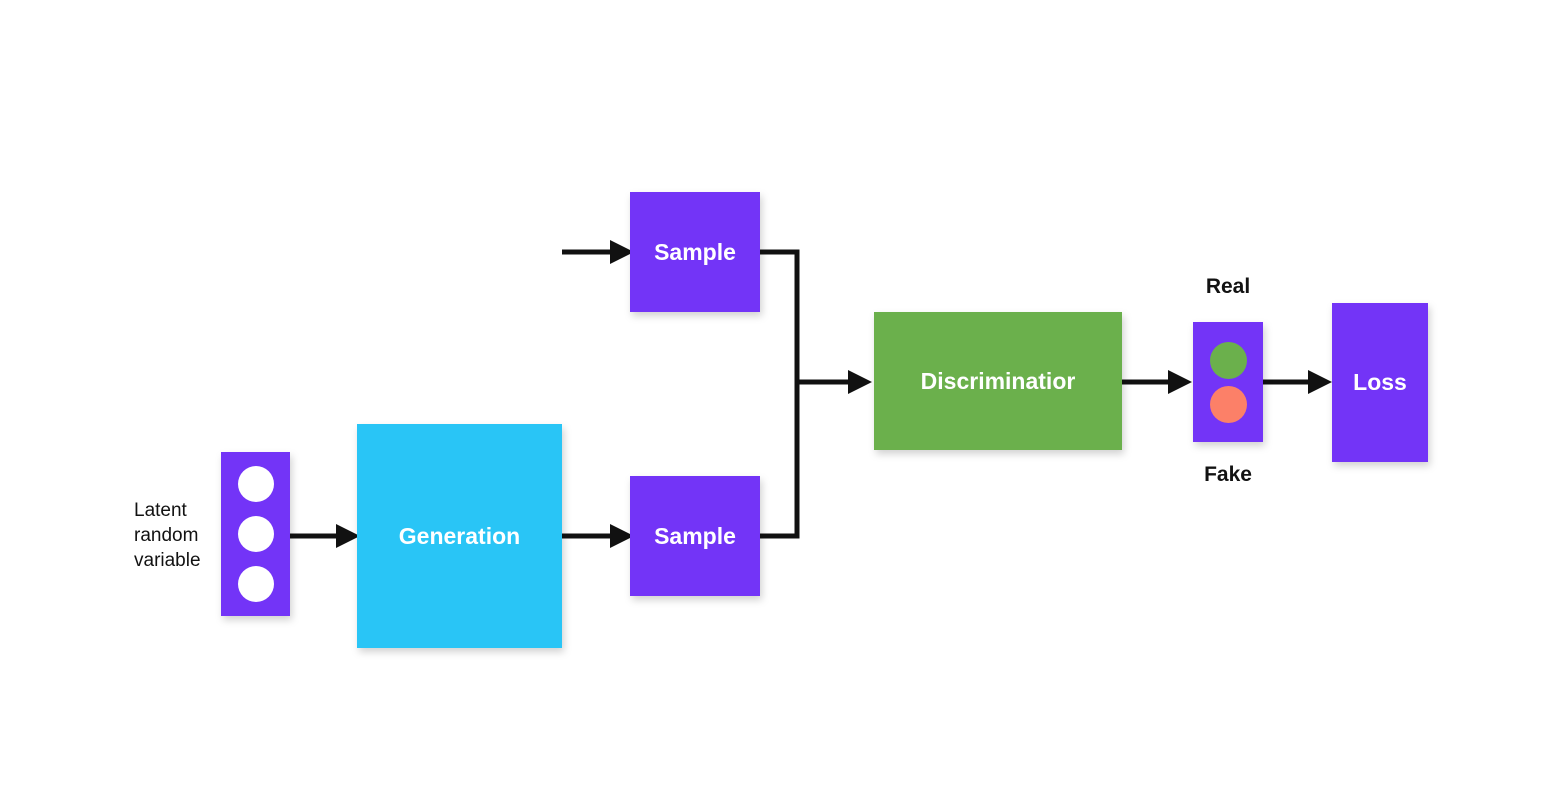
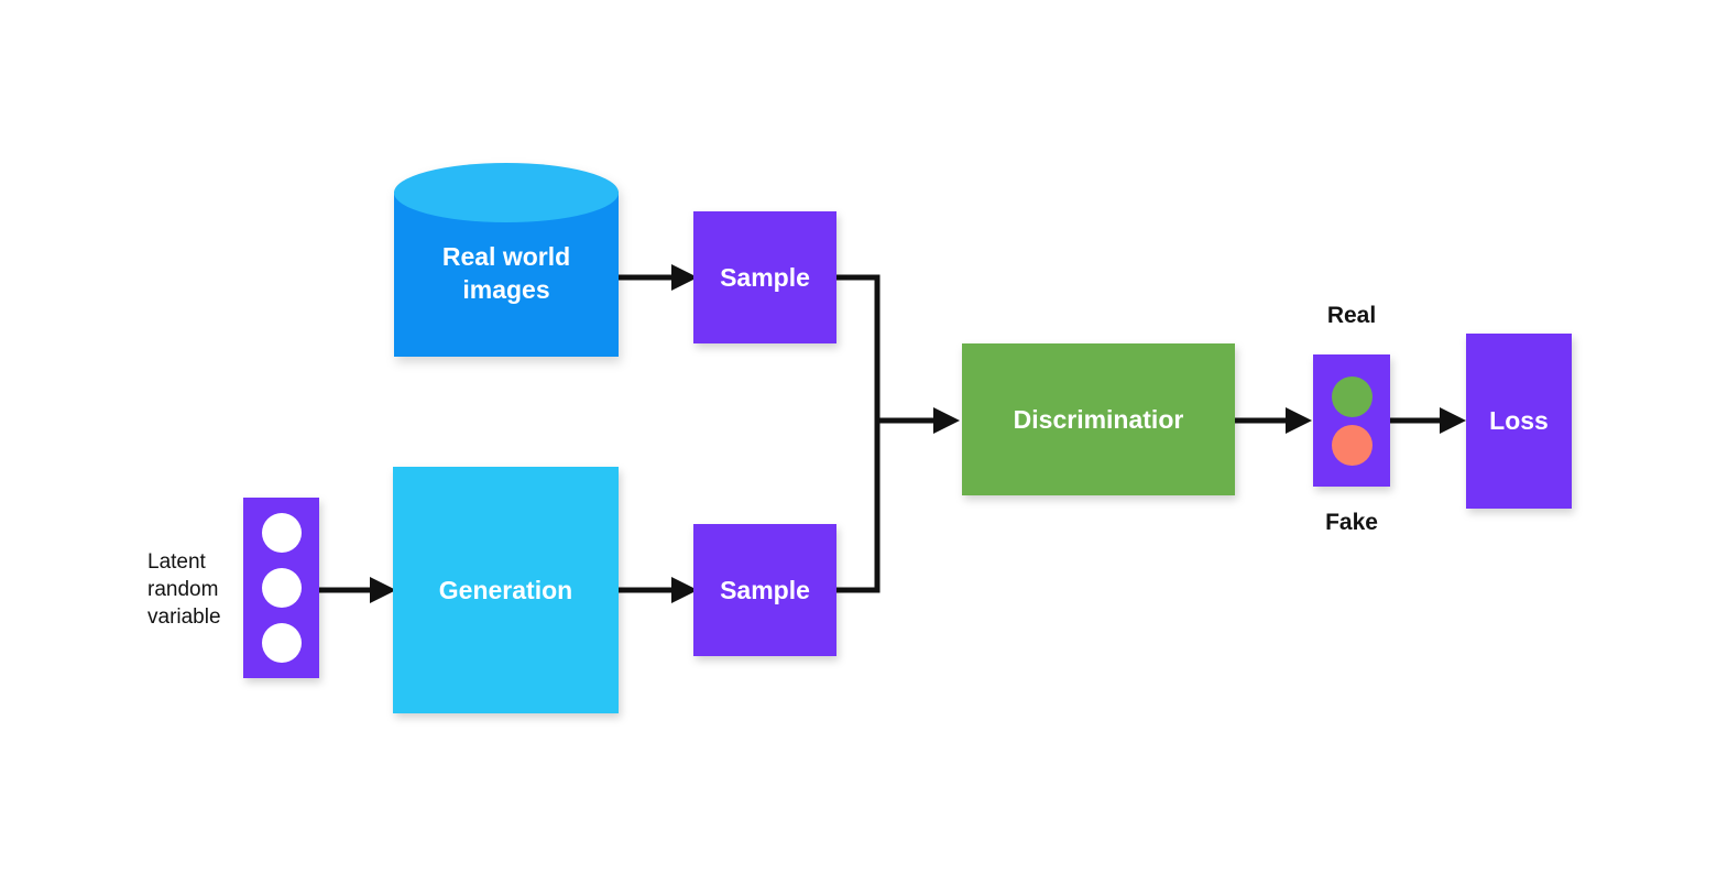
+ Real world
+ images
  Sample
  Latent
  random
  variable
  Generation
  Sample
  Discriminatior
  Real
  Fake
  Loss
